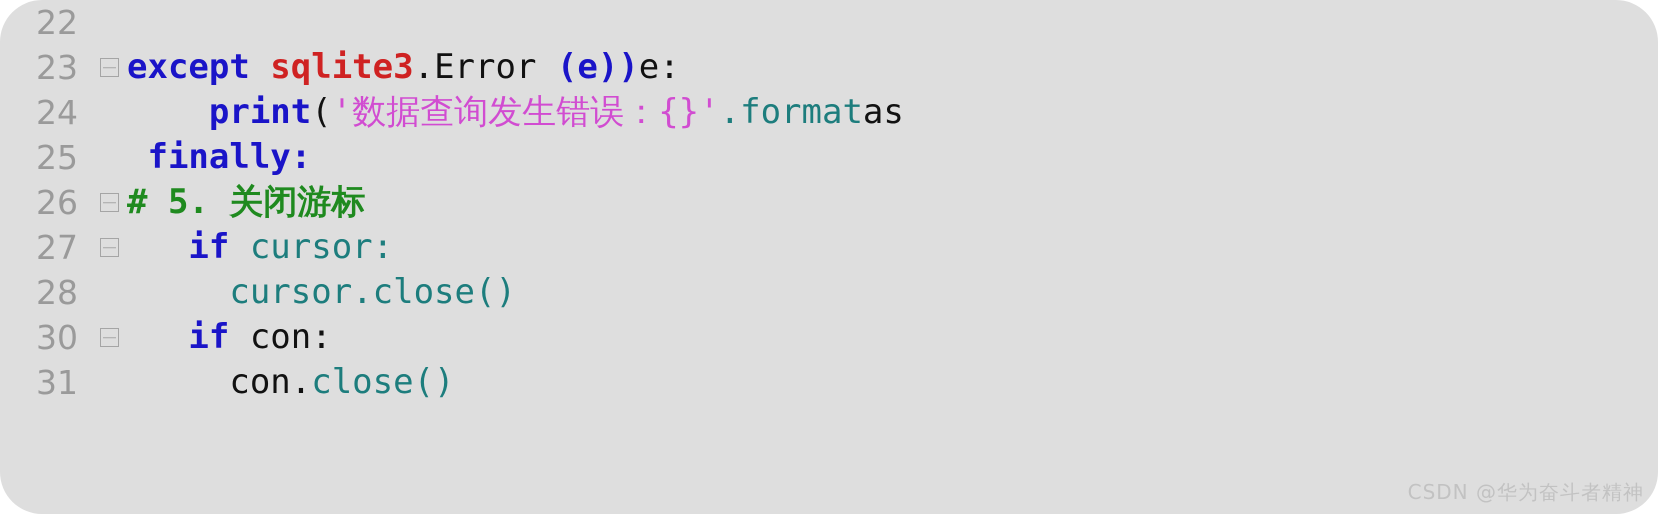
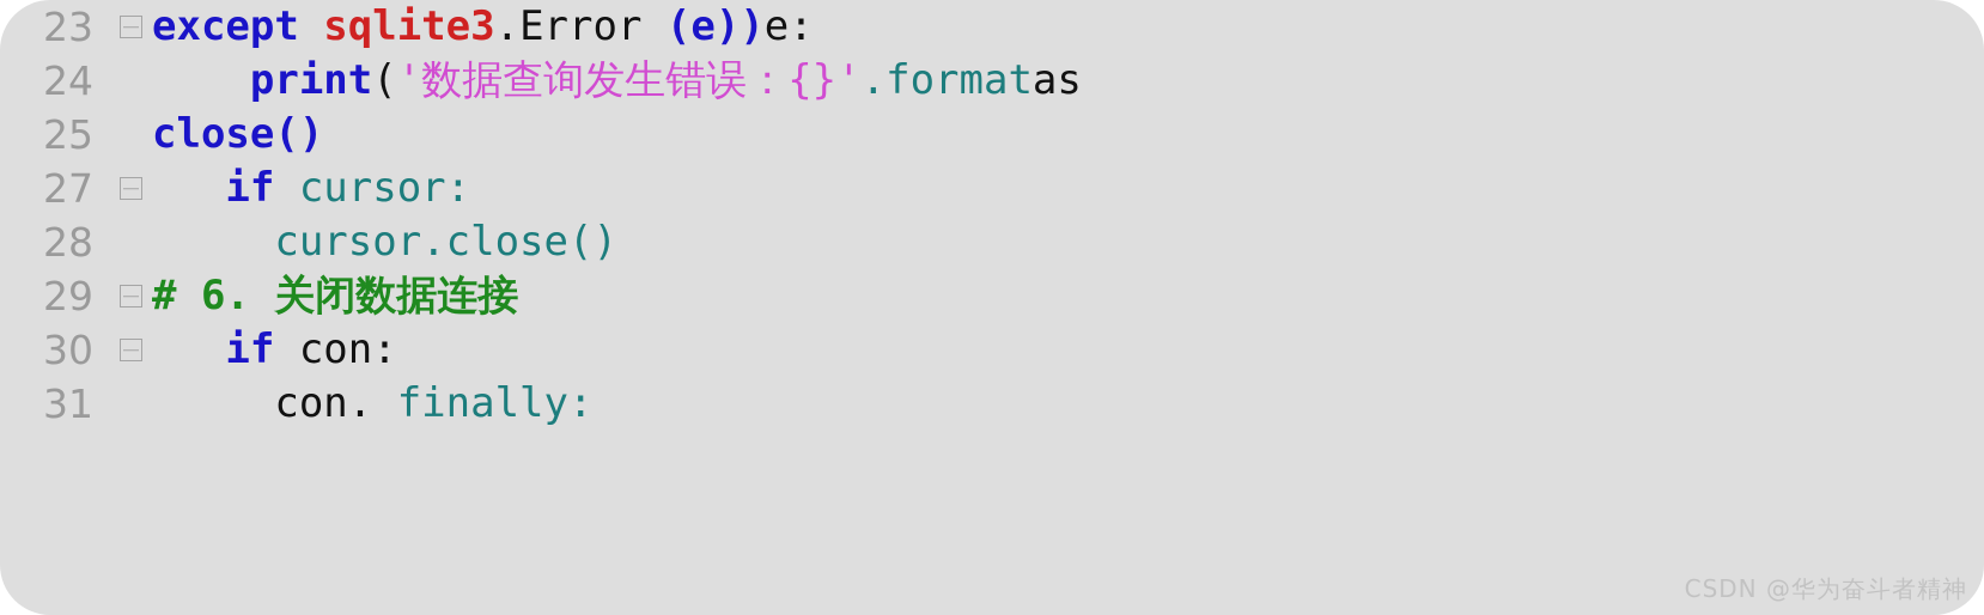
- 22
  23
  except sqlite3.Error (e))e:
  24
  print('数据查询发生错误：{}'.formatas
  25
- finally:
+ close()
- 26
- # 5. 关闭游标
  27
  if cursor:
  28
  cursor.close()
+ 29
+ # 6. 关闭数据连接
  30
  if con:
  31
- con.close()
+ con. finally:
  CSDN @华为奋斗者精神
